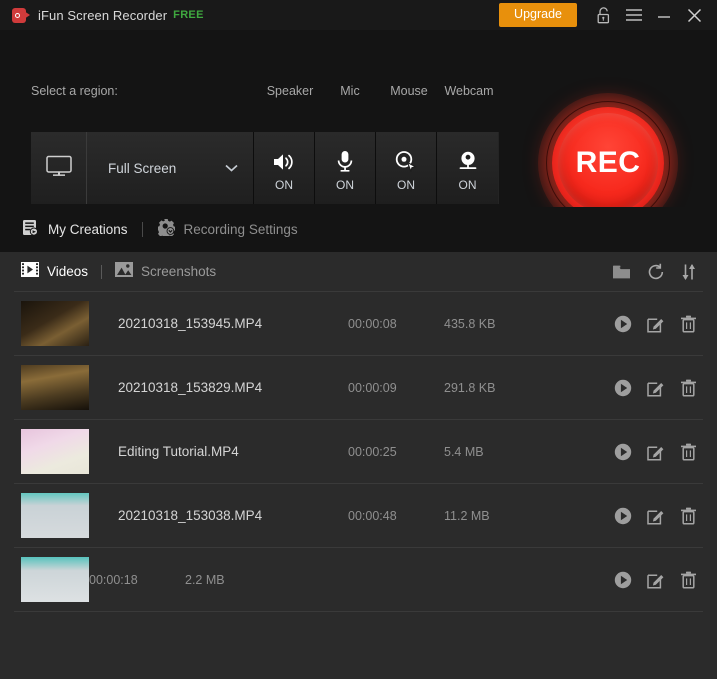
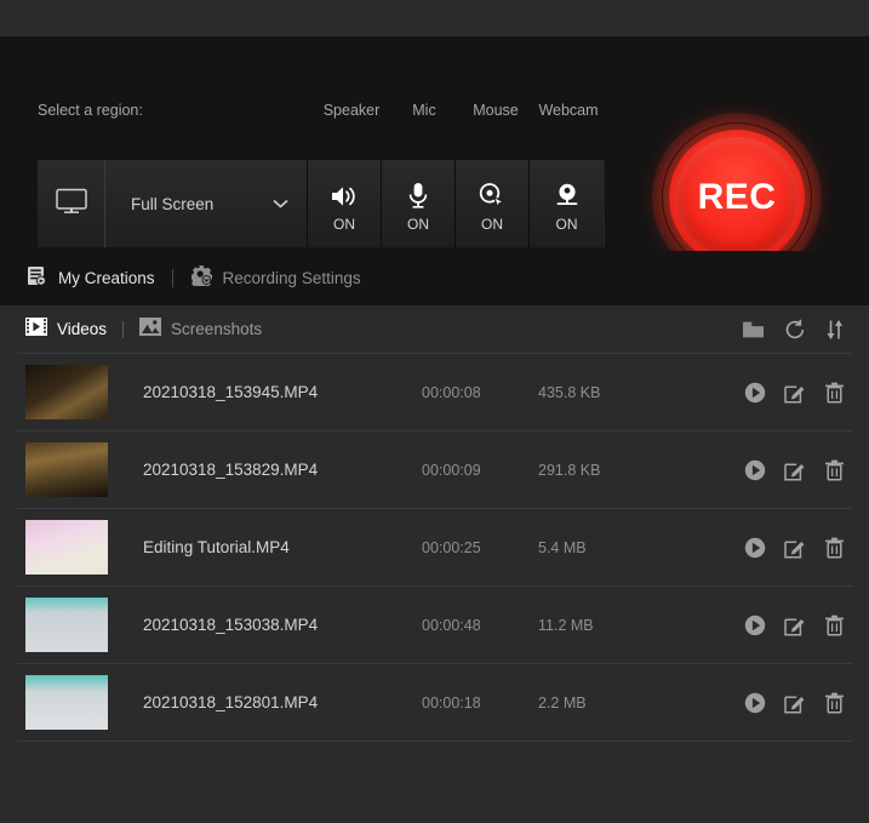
- iFun Screen Recorder
- FREE
- Upgrade
  Select a region:
  Speaker
  Mic
  Mouse
  Webcam
  Full Screen
  ON
  ON
  ON
  ON
  REC
  My Creations
  Recording Settings
  Videos
  Screenshots
  20210318_153945.MP4
  00:00:08
  435.8 KB
  20210318_153829.MP4
  00:00:09
  291.8 KB
  Editing Tutorial.MP4
  00:00:25
  5.4 MB
  20210318_153038.MP4
  00:00:48
  11.2 MB
+ 20210318_152801.MP4
  00:00:18
  2.2 MB
